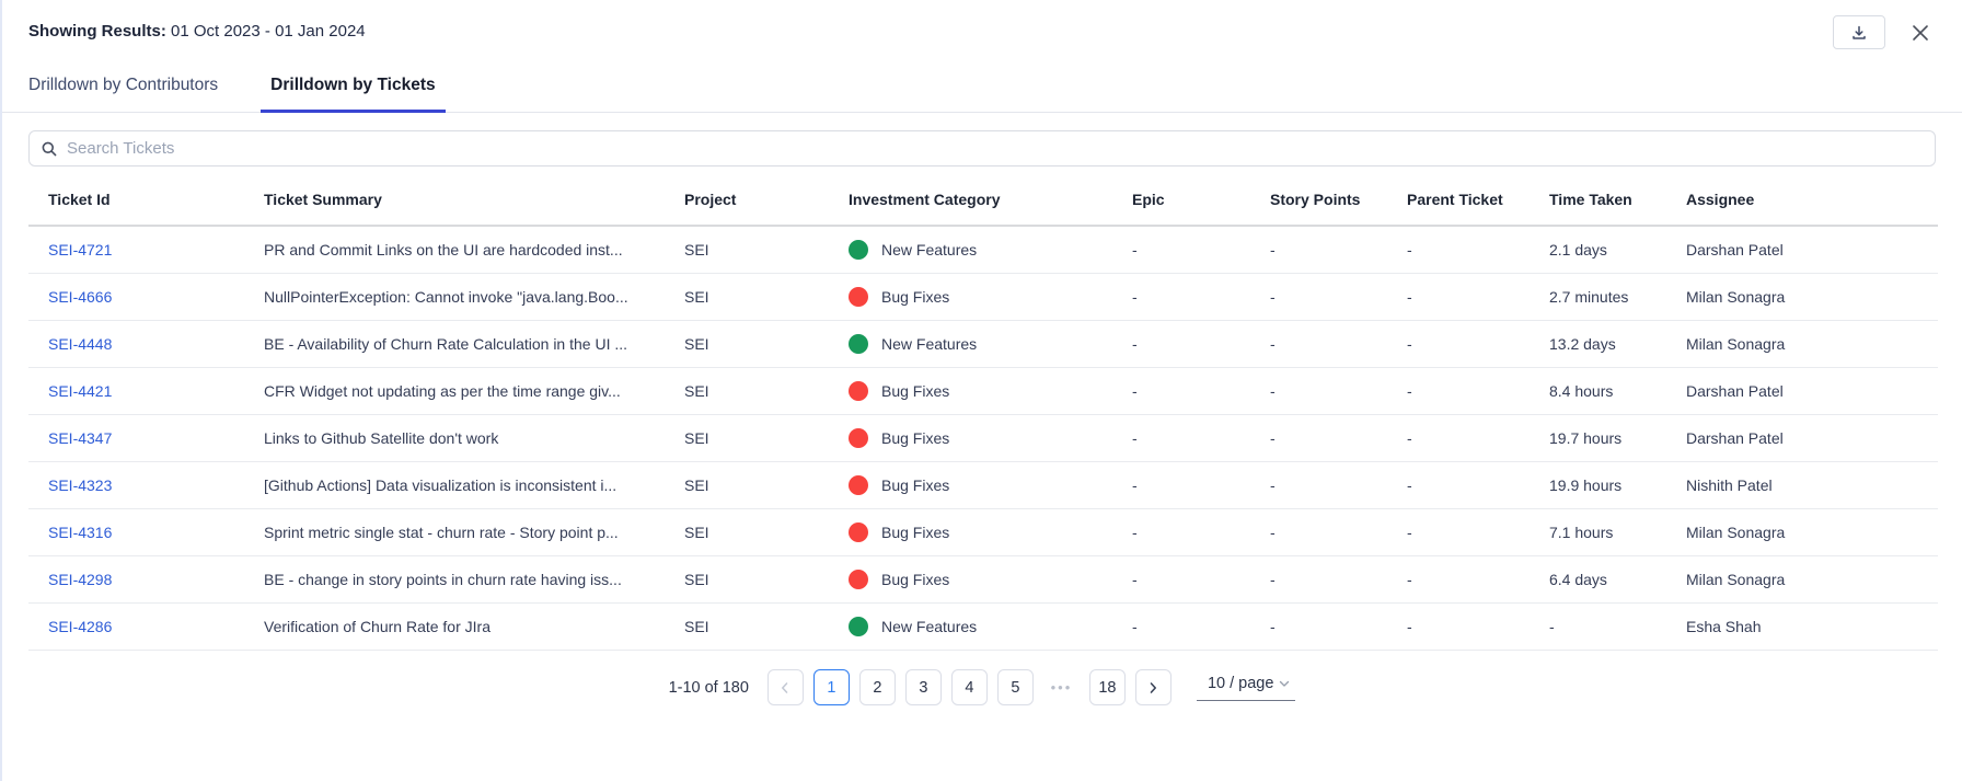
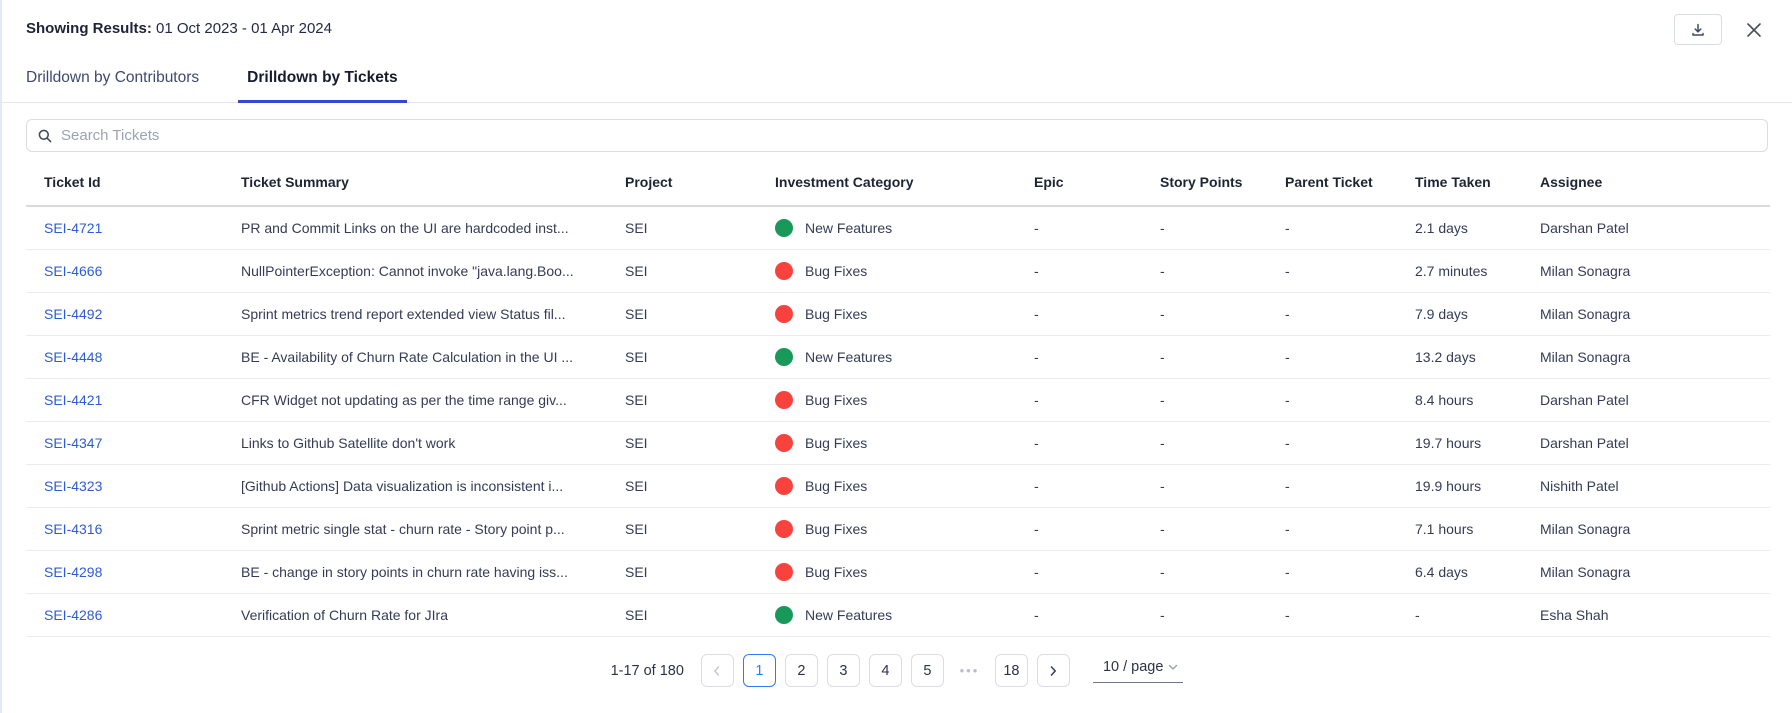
- Showing Results: 01 Oct 2023 - 01 Jan 2024
+ Showing Results: 01 Oct 2023 - 01 Apr 2024
  Drilldown by Contributors
  Drilldown by Tickets
  Search Tickets
  Ticket Id	Ticket Summary	Project	Investment Category	Epic	Story Points	Parent Ticket	Time Taken	Assignee
  SEI-4721	PR and Commit Links on the UI are hardcoded inst...	SEI	New Features	-	-	-	2.1 days	Darshan Patel
  SEI-4666	NullPointerException: Cannot invoke "java.lang.Boo...	SEI	Bug Fixes	-	-	-	2.7 minutes	Milan Sonagra
+ SEI-4492	Sprint metrics trend report extended view Status fil...	SEI	Bug Fixes	-	-	-	7.9 days	Milan Sonagra
  SEI-4448	BE - Availability of Churn Rate Calculation in the UI ...	SEI	New Features	-	-	-	13.2 days	Milan Sonagra
  SEI-4421	CFR Widget not updating as per the time range giv...	SEI	Bug Fixes	-	-	-	8.4 hours	Darshan Patel
  SEI-4347	Links to Github Satellite don't work	SEI	Bug Fixes	-	-	-	19.7 hours	Darshan Patel
  SEI-4323	[Github Actions] Data visualization is inconsistent i...	SEI	Bug Fixes	-	-	-	19.9 hours	Nishith Patel
  SEI-4316	Sprint metric single stat - churn rate - Story point p...	SEI	Bug Fixes	-	-	-	7.1 hours	Milan Sonagra
  SEI-4298	BE - change in story points in churn rate having iss...	SEI	Bug Fixes	-	-	-	6.4 days	Milan Sonagra
  SEI-4286	Verification of Churn Rate for JIra	SEI	New Features	-	-	-	-	Esha Shah
- 1-10 of 180
+ 1-17 of 180
  1
  2
  3
  4
  5
  •••
  18
  10 / page
